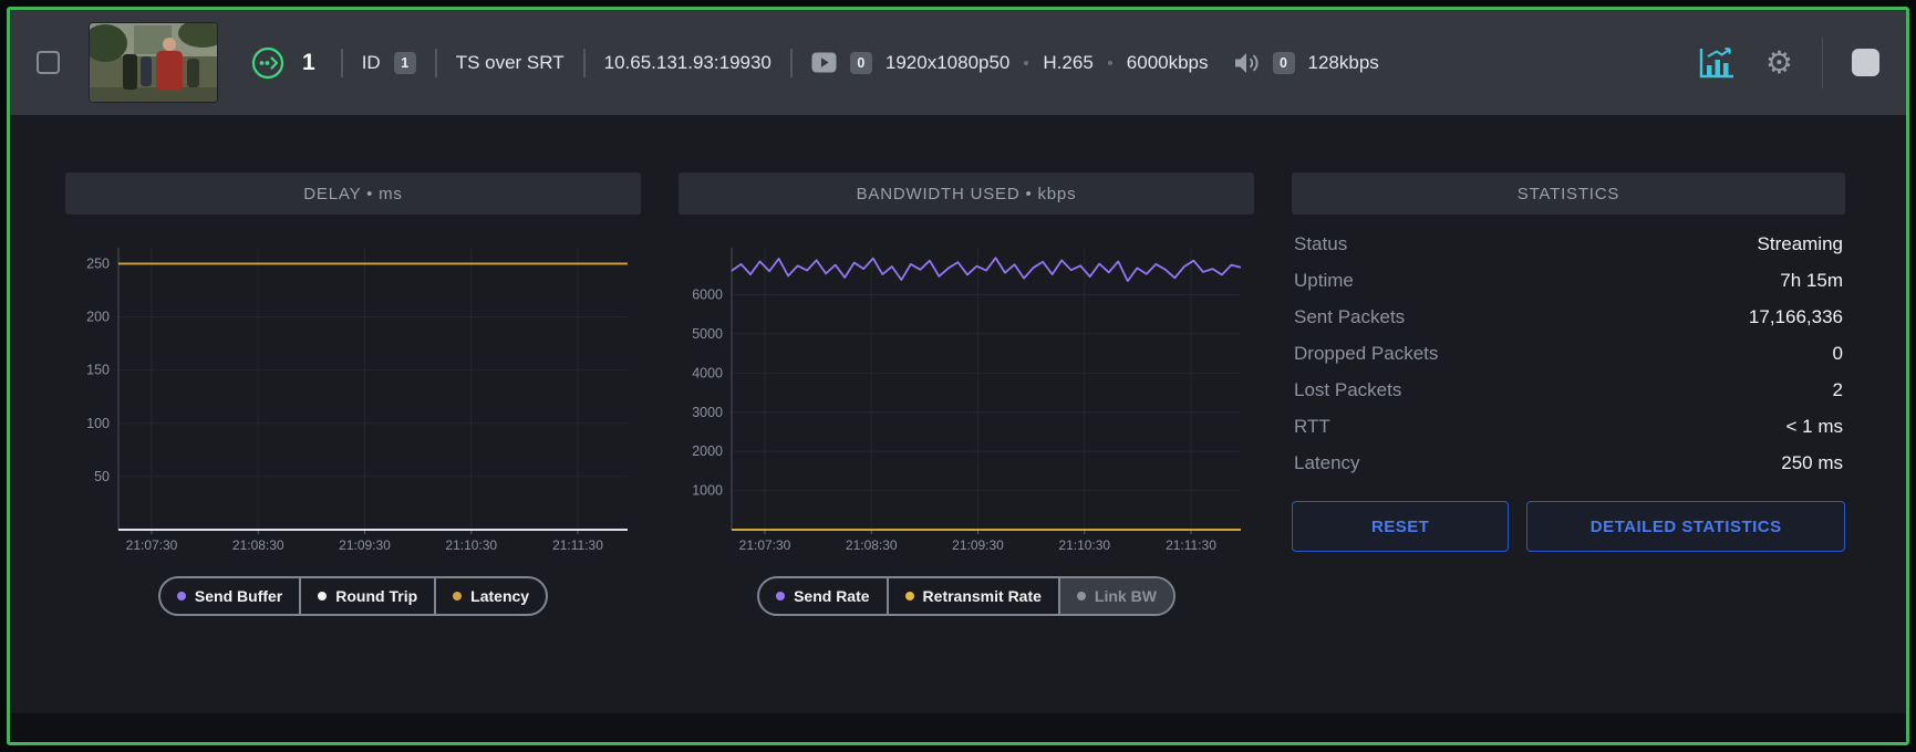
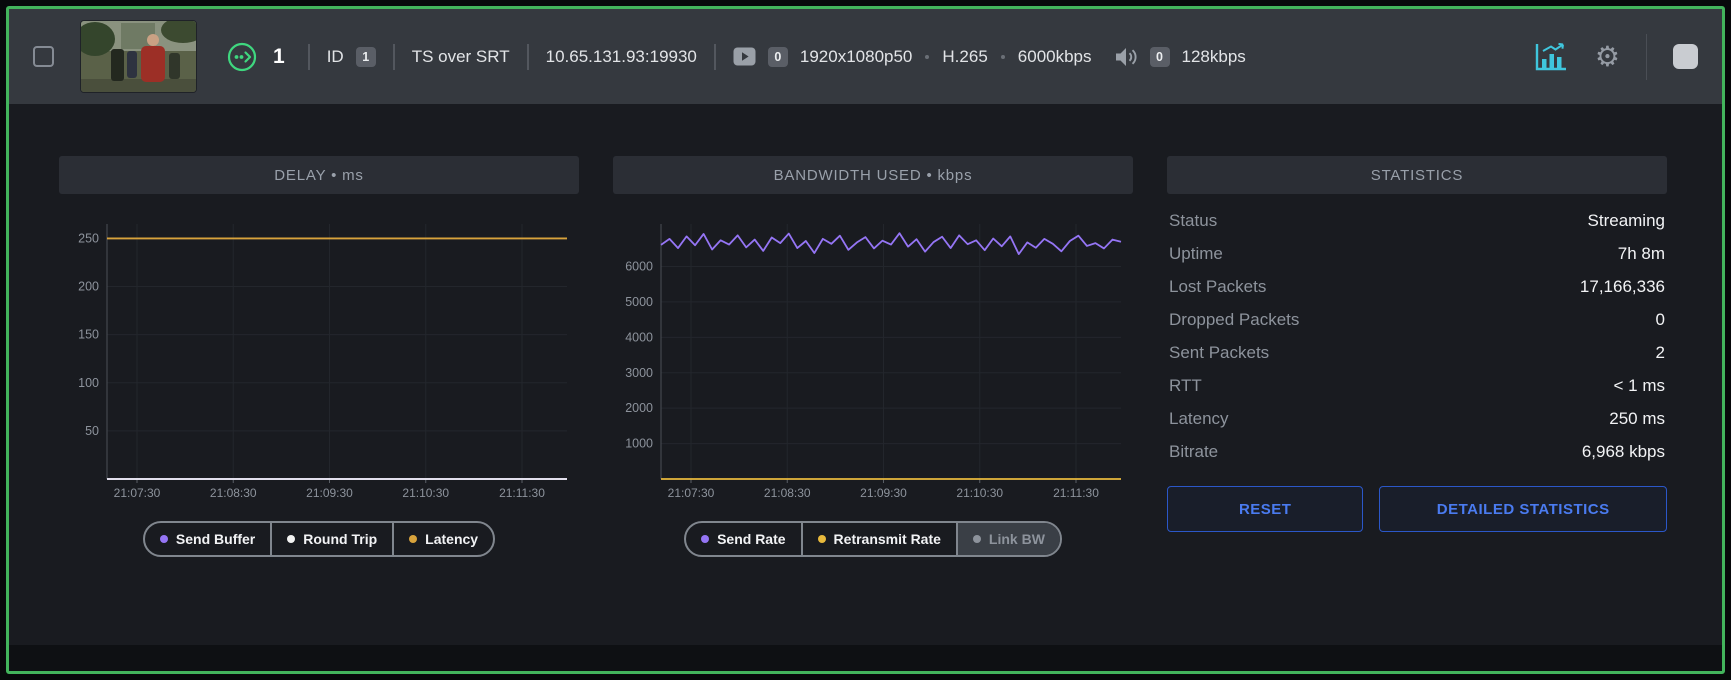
  1
  ID
  1
  TS over SRT
  10.65.131.93:19930
  0
  1920x1080p50
  H.265
  6000kbps
  0
  128kbps
  ⚙
  DELAY • ms
  50
  100
  150
  200
  250
  21:07:30
  21:08:30
  21:09:30
  21:10:30
  21:11:30
  Send Buffer
  Round Trip
  Latency
  BANDWIDTH USED • kbps
  1000
  2000
  3000
  4000
  5000
  6000
  21:07:30
  21:08:30
  21:09:30
  21:10:30
  21:11:30
  Send Rate
  Retransmit Rate
  Link BW
  STATISTICS
  Status
  Streaming
  Uptime
- 7h 15m
+ 7h 8m
- Sent Packets
+ Lost Packets
  17,166,336
  Dropped Packets
  0
- Lost Packets
+ Sent Packets
  2
  RTT
  < 1 ms
  Latency
  250 ms
+ Bitrate
+ 6,968 kbps
  RESET
  DETAILED STATISTICS
